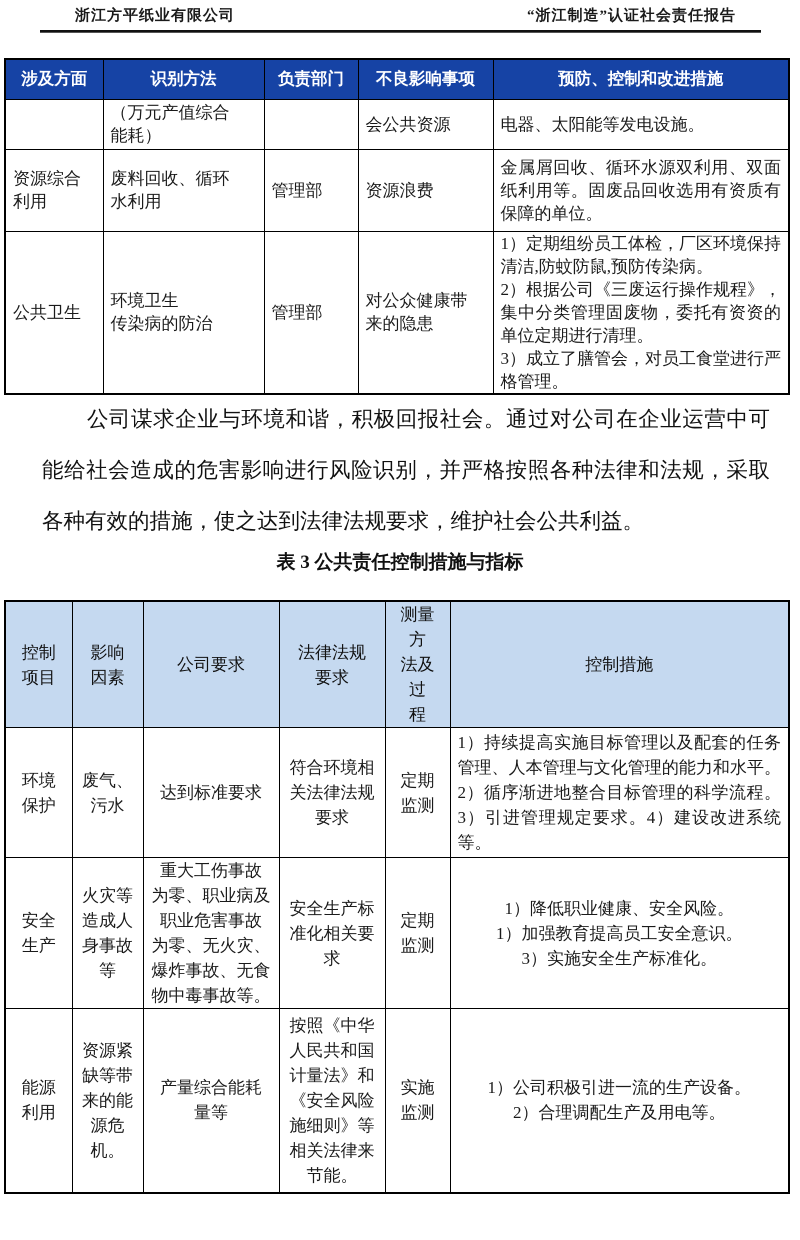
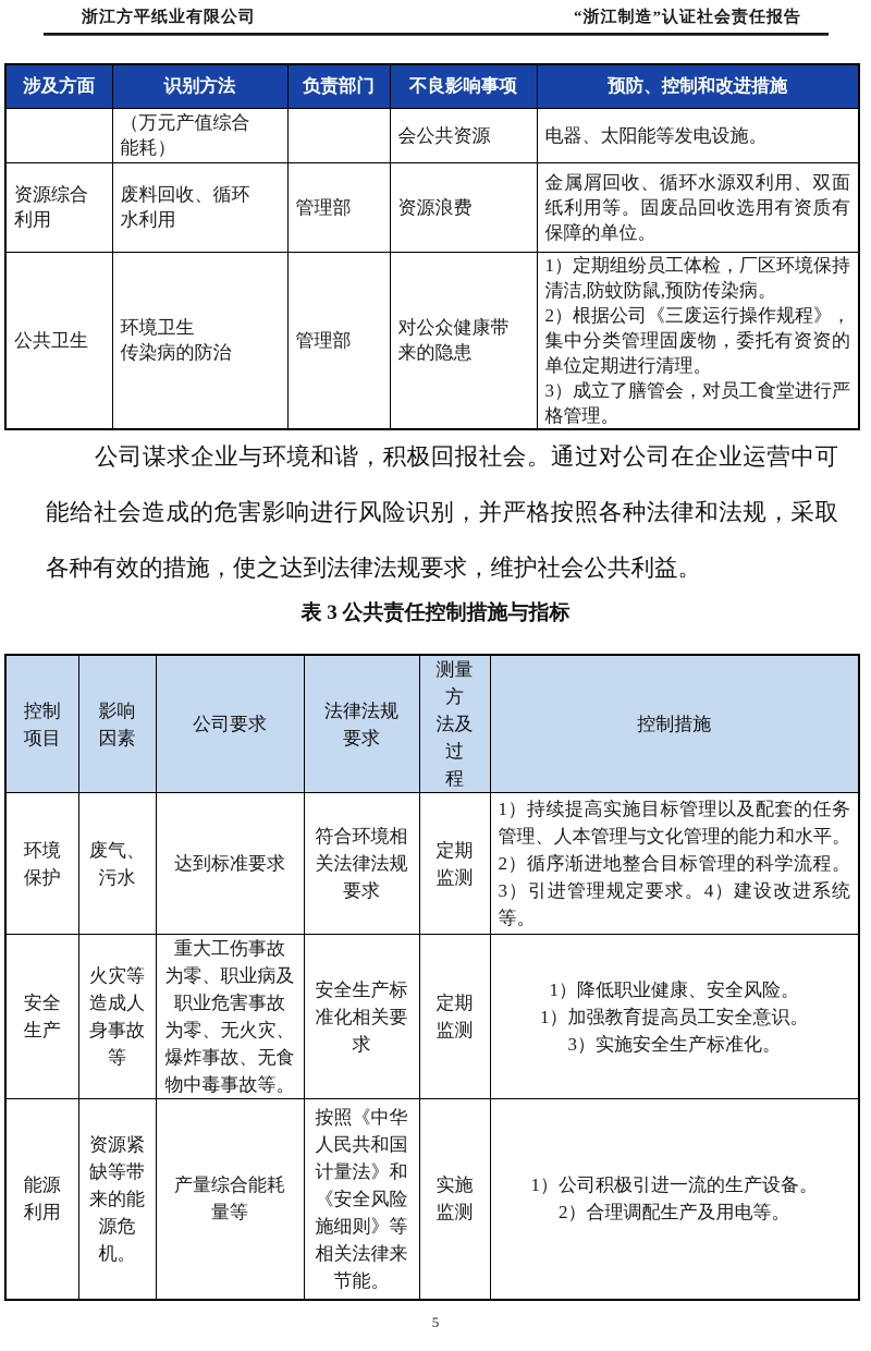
  浙江方平纸业有限公司
  “浙江制造”认证社会责任报告
  涉及方面	识别方法	负责部门	不良影响事项	预防、控制和改进措施
  	（万元产值综合 能耗）		会公共资源	电器、太阳能等发电设施。
  资源综合 利用	废料回收、循环 水利用	管理部	资源浪费	金属屑回收、循环水源双利用、双面纸利用等。固废品回收选用有资质有保障的单位。
  公共卫生	环境卫生 传染病的防治	管理部	对公众健康带 来的隐患	1）定期组纷员工体检，厂区环境保持清洁,防蚊防鼠,预防传染病。 2）根据公司《三废运行操作规程》，集中分类管理固废物，委托有资资的单位定期进行清理。 3）成立了膳管会，对员工食堂进行严格管理。
  公司谋求企业与环境和谐，积极回报社会。通过对公司在企业运营中可能给社会造成的危害影响进行风险识别，并严格按照各种法律和法规，采取各种有效的措施，使之达到法律法规要求，维护社会公共利益。
  表 3 公共责任控制措施与指标
  控制 项目	影响 因素	公司要求	法律法规 要求	测量方 法及过 程	控制措施
  环境 保护	废气、 污水	达到标准要求	符合环境相 关法律法规 要求	定期 监测	1）持续提高实施目标管理以及配套的任务管理、人本管理与文化管理的能力和水平。2）循序渐进地整合目标管理的科学流程。3）引进管理规定要求。4）建设改进系统等。
  安全 生产	火灾等 造成人 身事故 等	重大工伤事故 为零、职业病及 职业危害事故 为零、无火灾、 爆炸事故、无食 物中毒事故等。	安全生产标 准化相关要 求	定期 监测	1）降低职业健康、安全风险。 1）加强教育提高员工安全意识。 3）实施安全生产标准化。
  能源 利用	资源紧 缺等带 来的能 源危 机。	产量综合能耗 量等	按照《中华 人民共和国 计量法》和 《安全风险 施细则》等 相关法律来 节能。	实施 监测	1）公司积极引进一流的生产设备。 2）合理调配生产及用电等。
+ 5
